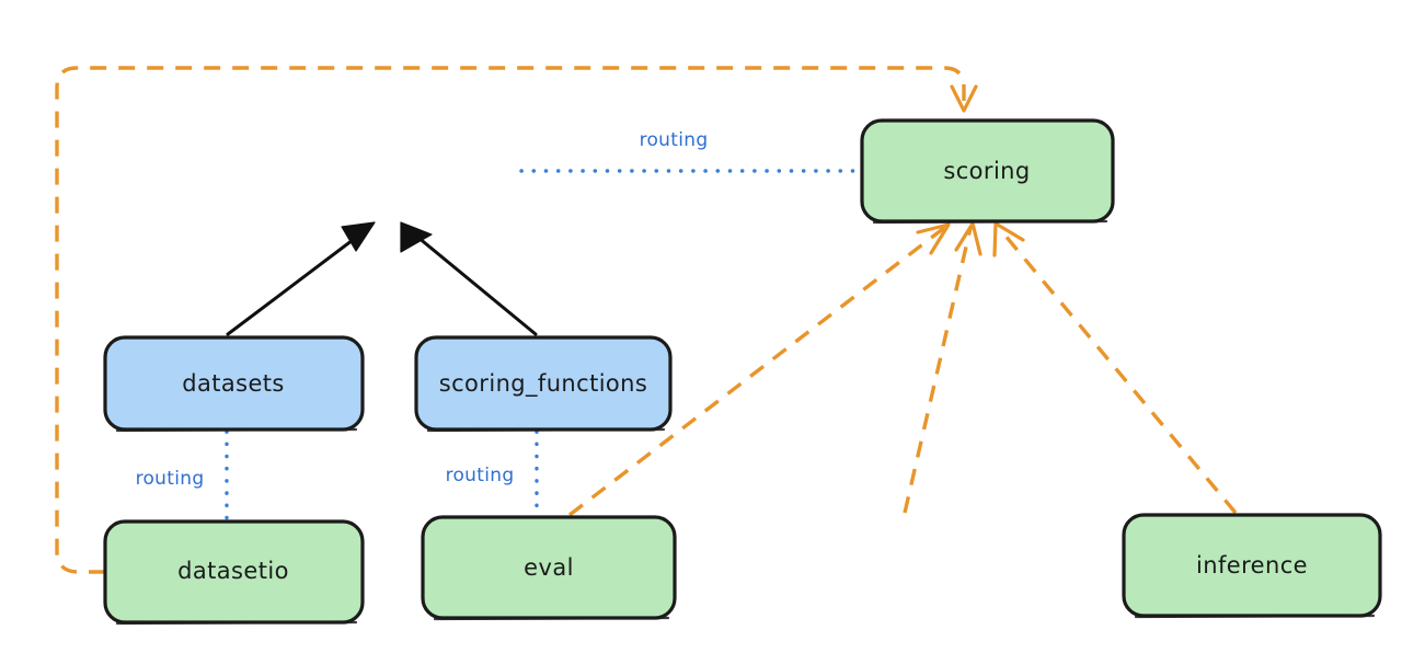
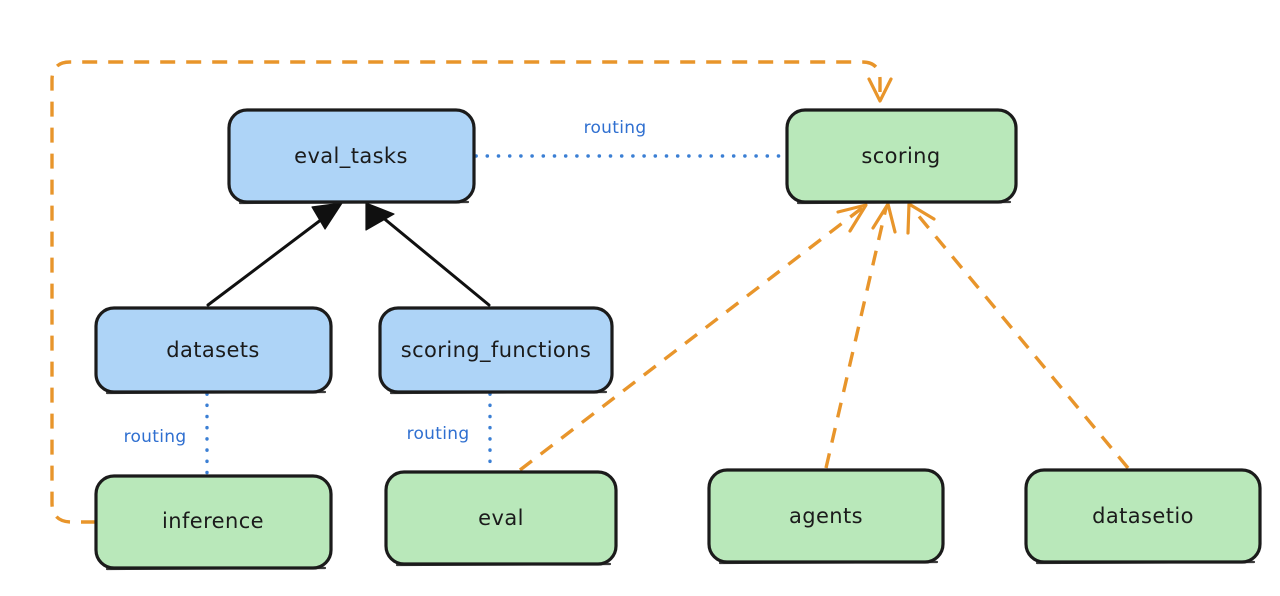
+ eval_tasks
  scoring
  datasets
  scoring_functions
- datasetio
+ inference
  eval
+ agents
- inference
+ datasetio
  routing
  routing
  routing
